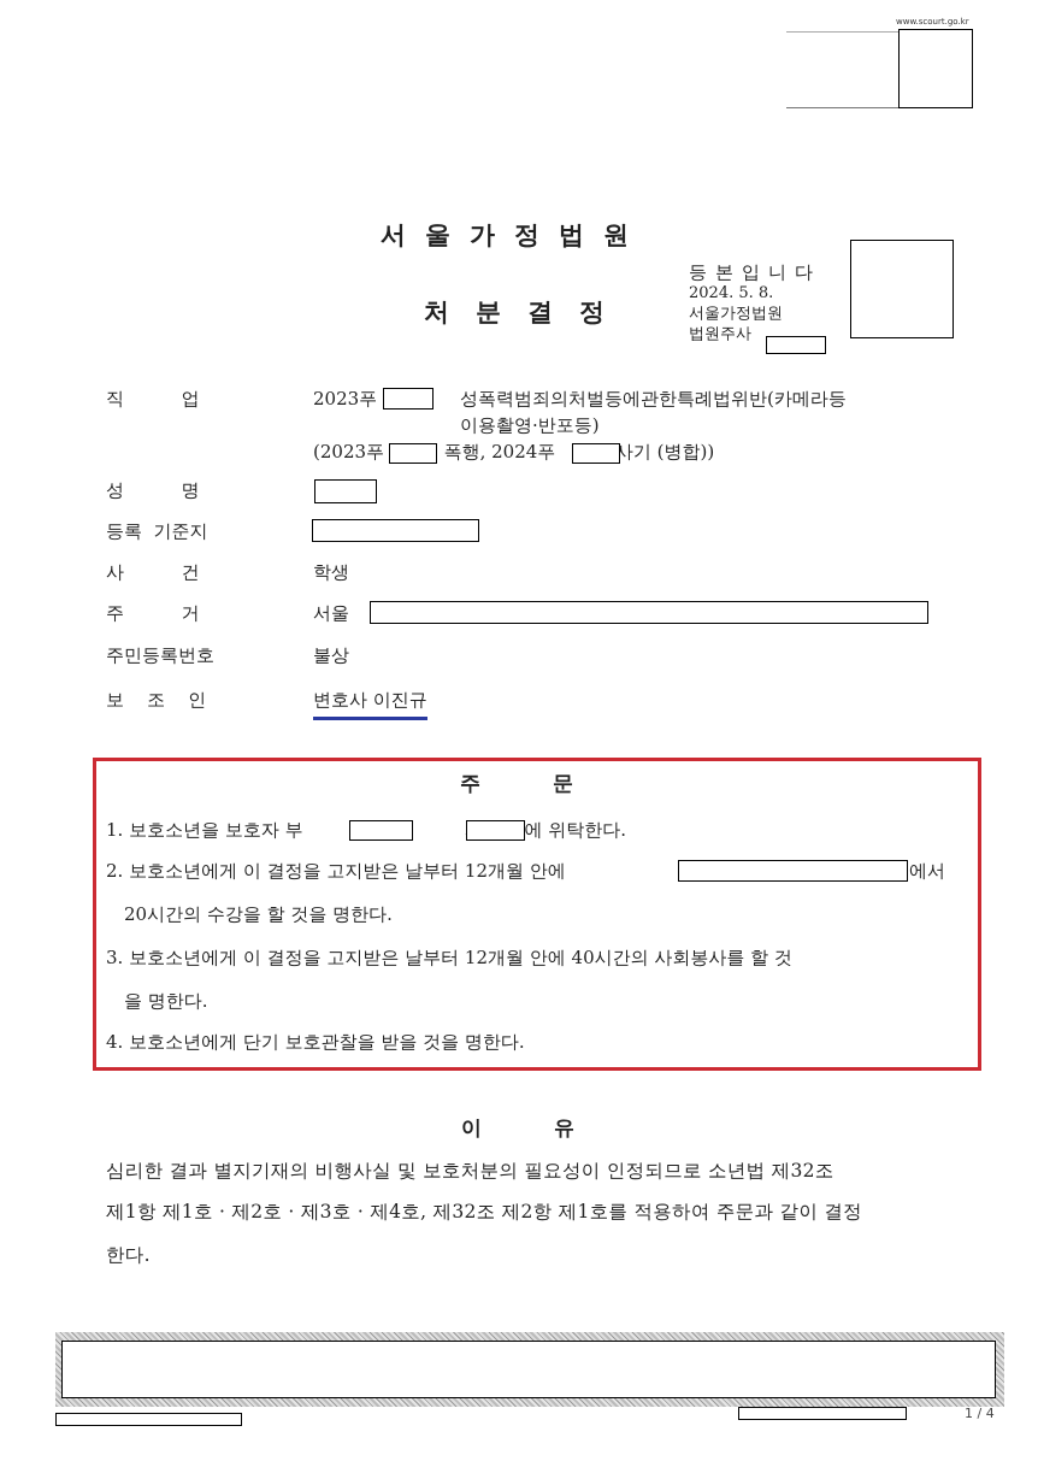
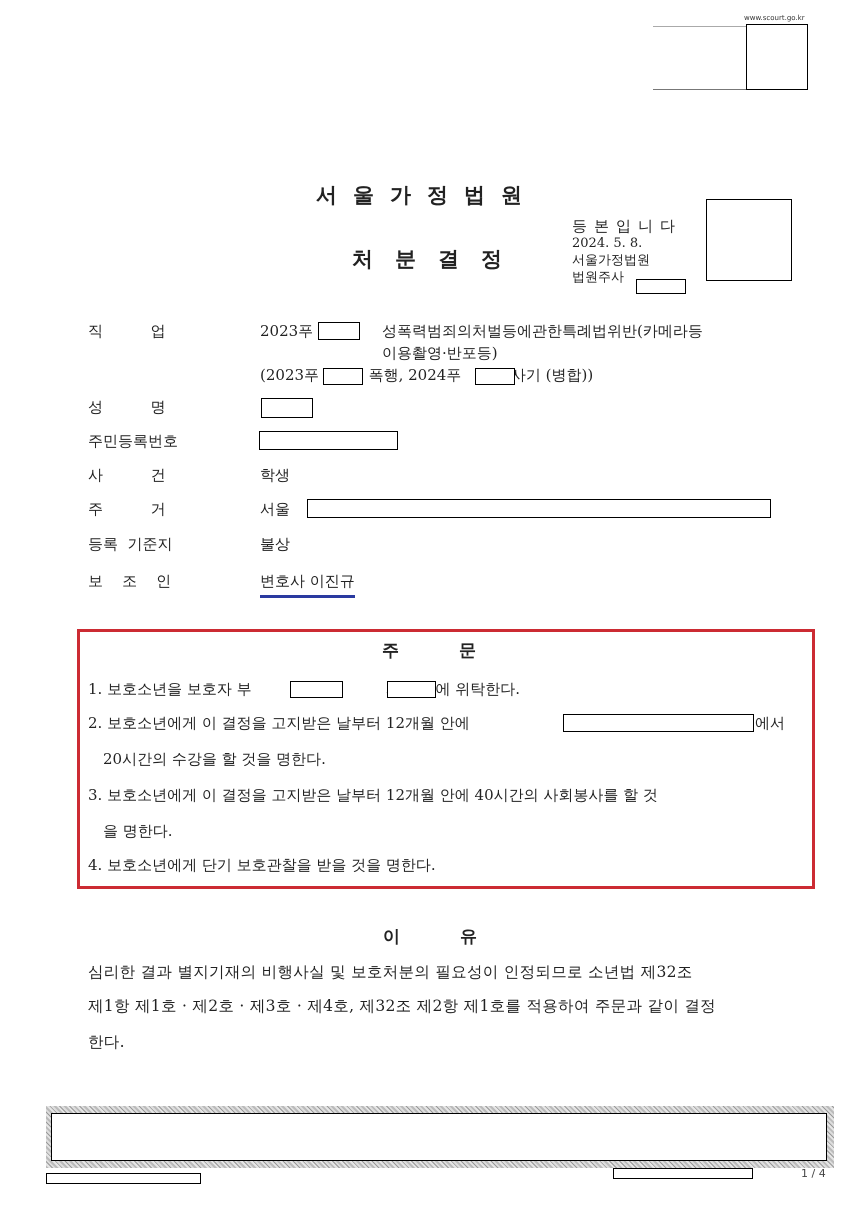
  www.scourt.go.kr
  서울가정법원
  처분결정
  등본입니다
  2024. 5. 8.
  서울가정법원
  법원주사
  직 업
  2023푸
  성폭력범죄의처벌등에관한특례법위반(카메라등
  이용촬영·반포등)
  (2023푸 폭행, 2024푸 사기 (병합))
  성 명
- 등록 기준지
+ 주민등록번호
  사 건
  학생
  주 거
  서울
- 주민등록번호
+ 등록 기준지
  불상
  보 조 인
  변호사 이진규
  주문
  1. 보호소년을 보호자 부 에 위탁한다.
  2. 보호소년에게 이 결정을 고지받은 날부터 12개월 안에
  에서
  20시간의 수강을 할 것을 명한다.
  3. 보호소년에게 이 결정을 고지받은 날부터 12개월 안에 40시간의 사회봉사를 할 것
  을 명한다.
  4. 보호소년에게 단기 보호관찰을 받을 것을 명한다.
  이유
  심리한 결과 별지기재의 비행사실 및 보호처분의 필요성이 인정되므로 소년법 제32조
  제1항 제1호 · 제2호 · 제3호 · 제4호, 제32조 제2항 제1호를 적용하여 주문과 같이 결정
  한다.
  1 / 4
